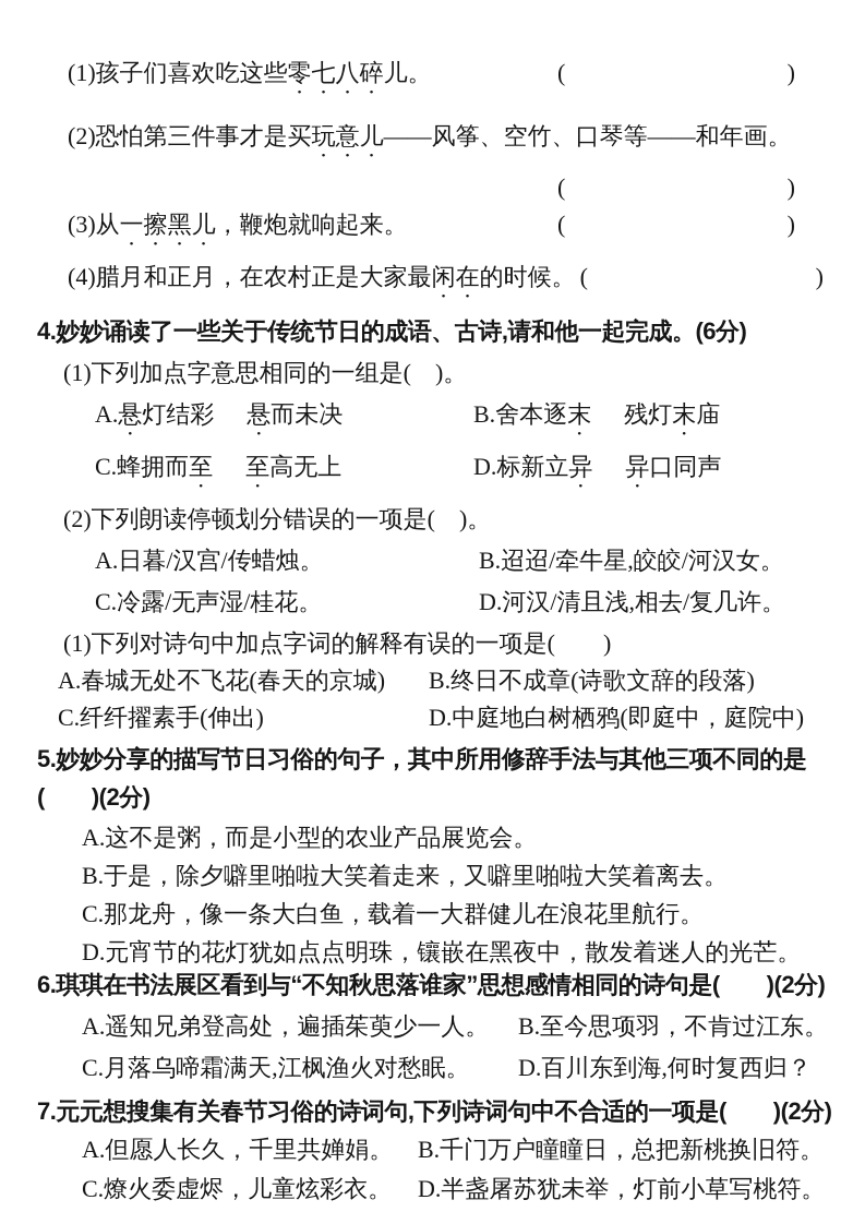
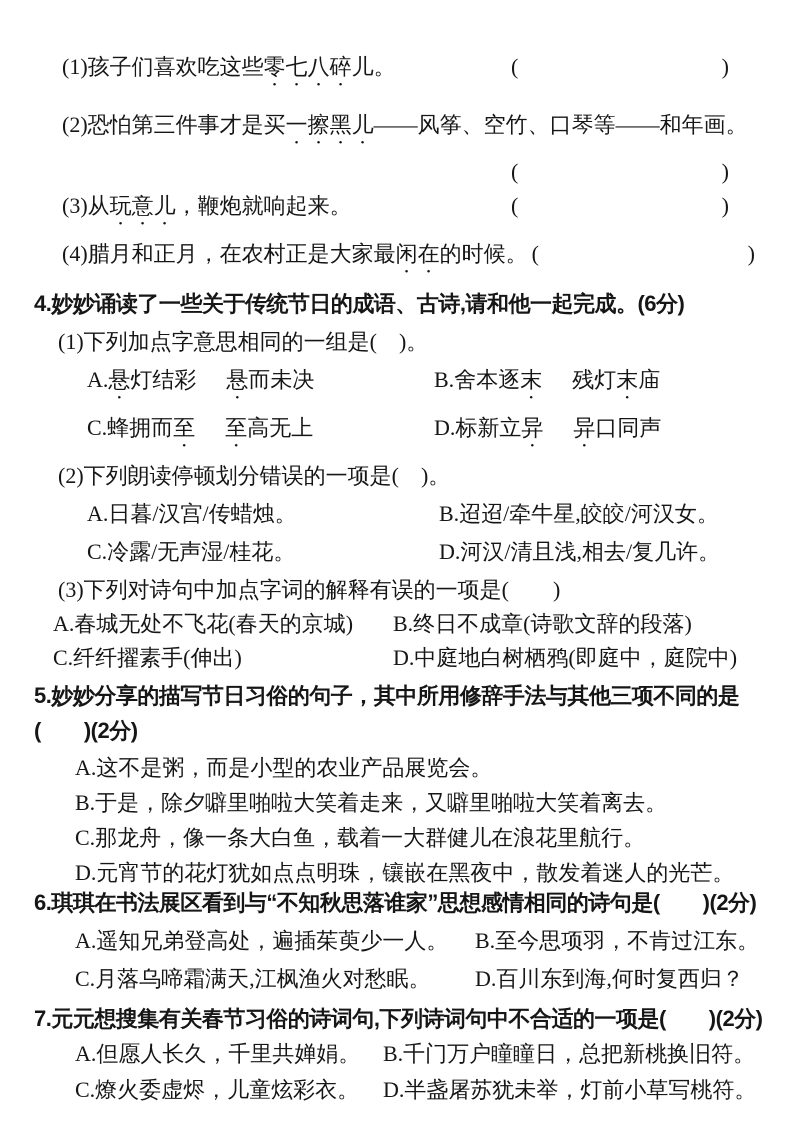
  (1)孩子们喜欢吃这些零七八碎儿。
  (
  )
- (2)恐怕第三件事才是买玩意儿——风筝、空竹、口琴等——和年画。
+ (2)恐怕第三件事才是买一擦黑儿——风筝、空竹、口琴等——和年画。
  (
  )
- (3)从一擦黑儿，鞭炮就响起来。
+ (3)从玩意儿，鞭炮就响起来。
  (
  )
  (4)腊月和正月，在农村正是大家最闲在的时候。
  (
  )
  4.妙妙诵读了一些关于传统节日的成语、古诗,请和他一起完成。(6分)
  (1)下列加点字意思相同的一组是( )。
  A.悬灯结彩 悬而未决 B.舍本逐末 残灯末庙
  C.蜂拥而至 至高无上 D.标新立异 异口同声
  (2)下列朗读停顿划分错误的一项是( )。
  A.日暮/汉宫/传蜡烛。 B.迢迢/牵牛星,皎皎/河汉女。
  C.冷露/无声湿/桂花。 D.河汉/清且浅,相去/复几许。
- (1)下列对诗句中加点字词的解释有误的一项是( )
+ (3)下列对诗句中加点字词的解释有误的一项是( )
  A.春城无处不飞花(春天的京城) B.终日不成章(诗歌文辞的段落)
  C.纤纤擢素手(伸出) D.中庭地白树栖鸦(即庭中，庭院中)
  5.妙妙分享的描写节日习俗的句子，其中所用修辞手法与其他三项不同的是
  ( )(2分)
  A.这不是粥，而是小型的农业产品展览会。
  B.于是，除夕噼里啪啦大笑着走来，又噼里啪啦大笑着离去。
  C.那龙舟，像一条大白鱼，载着一大群健儿在浪花里航行。
  D.元宵节的花灯犹如点点明珠，镶嵌在黑夜中，散发着迷人的光芒。
  6.琪琪在书法展区看到与“不知秋思落谁家”思想感情相同的诗句是( )(2分)
  A.遥知兄弟登高处，遍插茱萸少一人。 B.至今思项羽，不肯过江东。
  C.月落乌啼霜满天,江枫渔火对愁眠。 D.百川东到海,何时复西归？
  7.元元想搜集有关春节习俗的诗词句,下列诗词句中不合适的一项是( )(2分)
  A.但愿人长久，千里共婵娟。 B.千门万户瞳瞳日，总把新桃换旧符。
  C.燎火委虚烬，儿童炫彩衣。 D.半盏屠苏犹未举，灯前小草写桃符。
